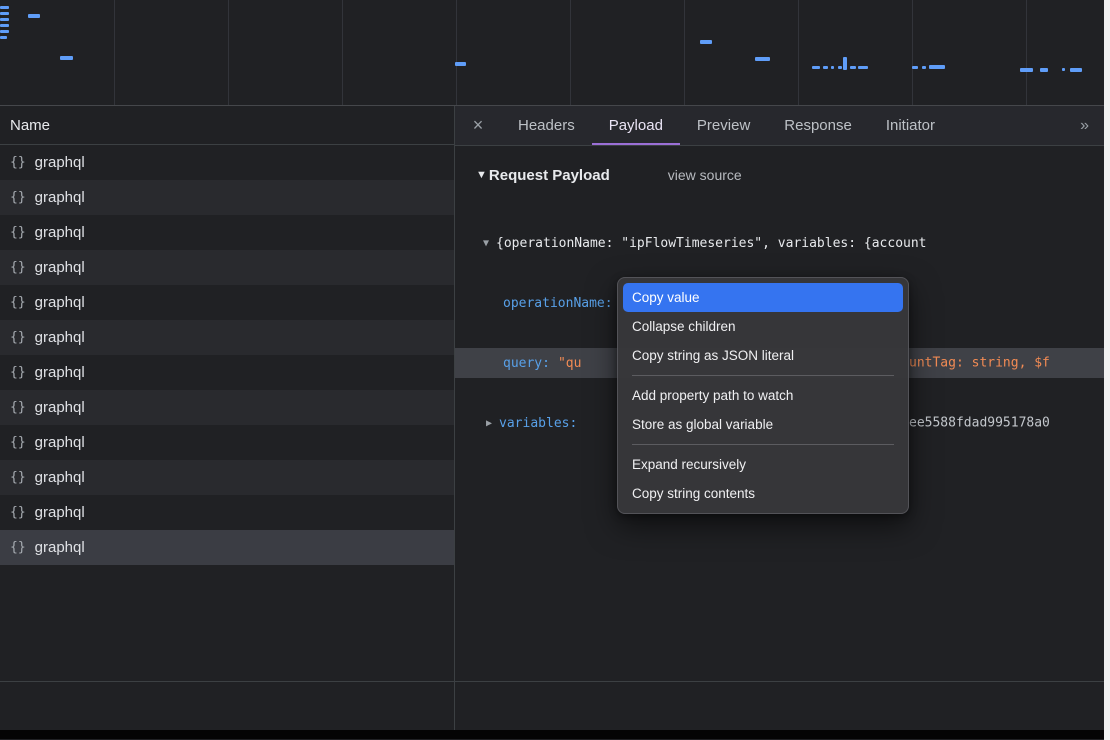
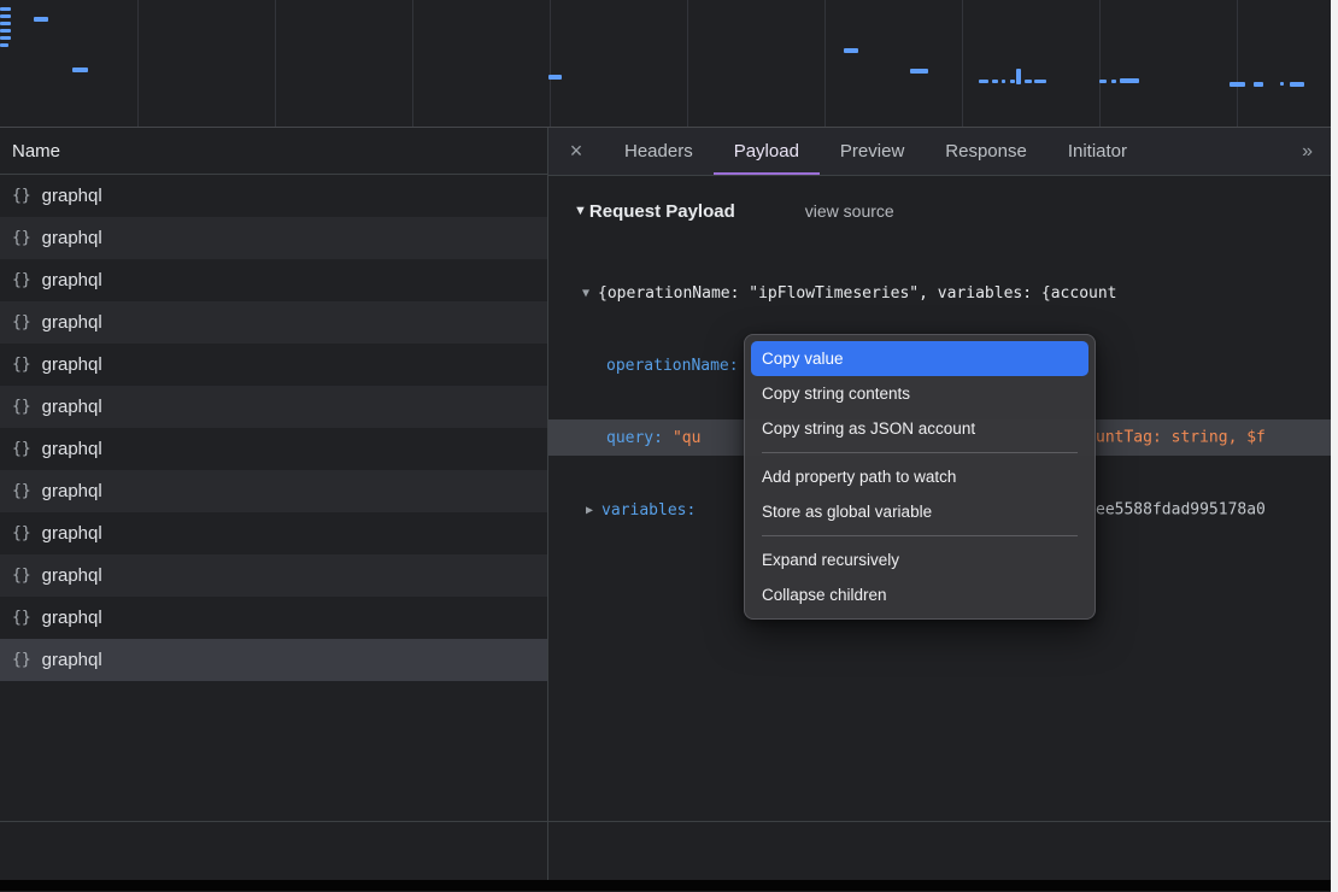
  Name
  {}
  graphql
  {}
  graphql
  {}
  graphql
  {}
  graphql
  {}
  graphql
  {}
  graphql
  {}
  graphql
  {}
  graphql
  {}
  graphql
  {}
  graphql
  {}
  graphql
  {}
  graphql
  ×
  Headers
  Payload
  Preview
  Response
  Initiator
  »
  ▼
  Request Payload
  view source
  ▼
  {operationName: "ipFlowTimeseries", variables: {account
  operationName:
  query:
  "qu
  untTag: string, $f
  ▶
  variables:
  ee5588fdad995178a0
  Copy value
- Collapse children
+ Copy string contents
- Copy string as JSON literal
+ Copy string as JSON account
  Add property path to watch
  Store as global variable
  Expand recursively
- Copy string contents
+ Collapse children
